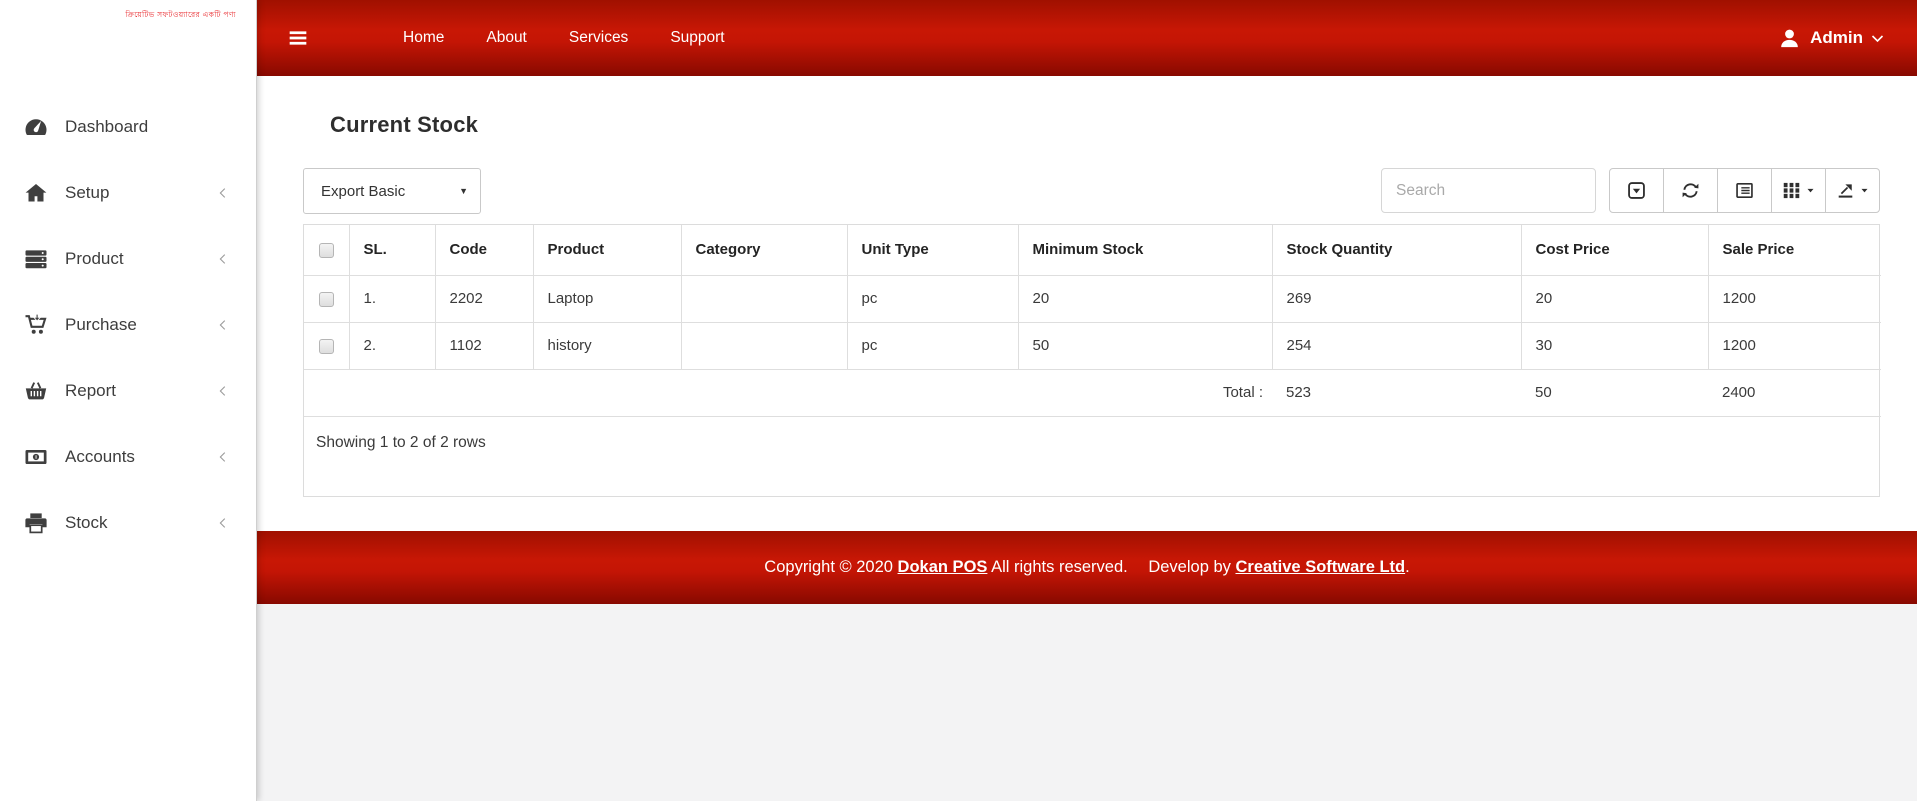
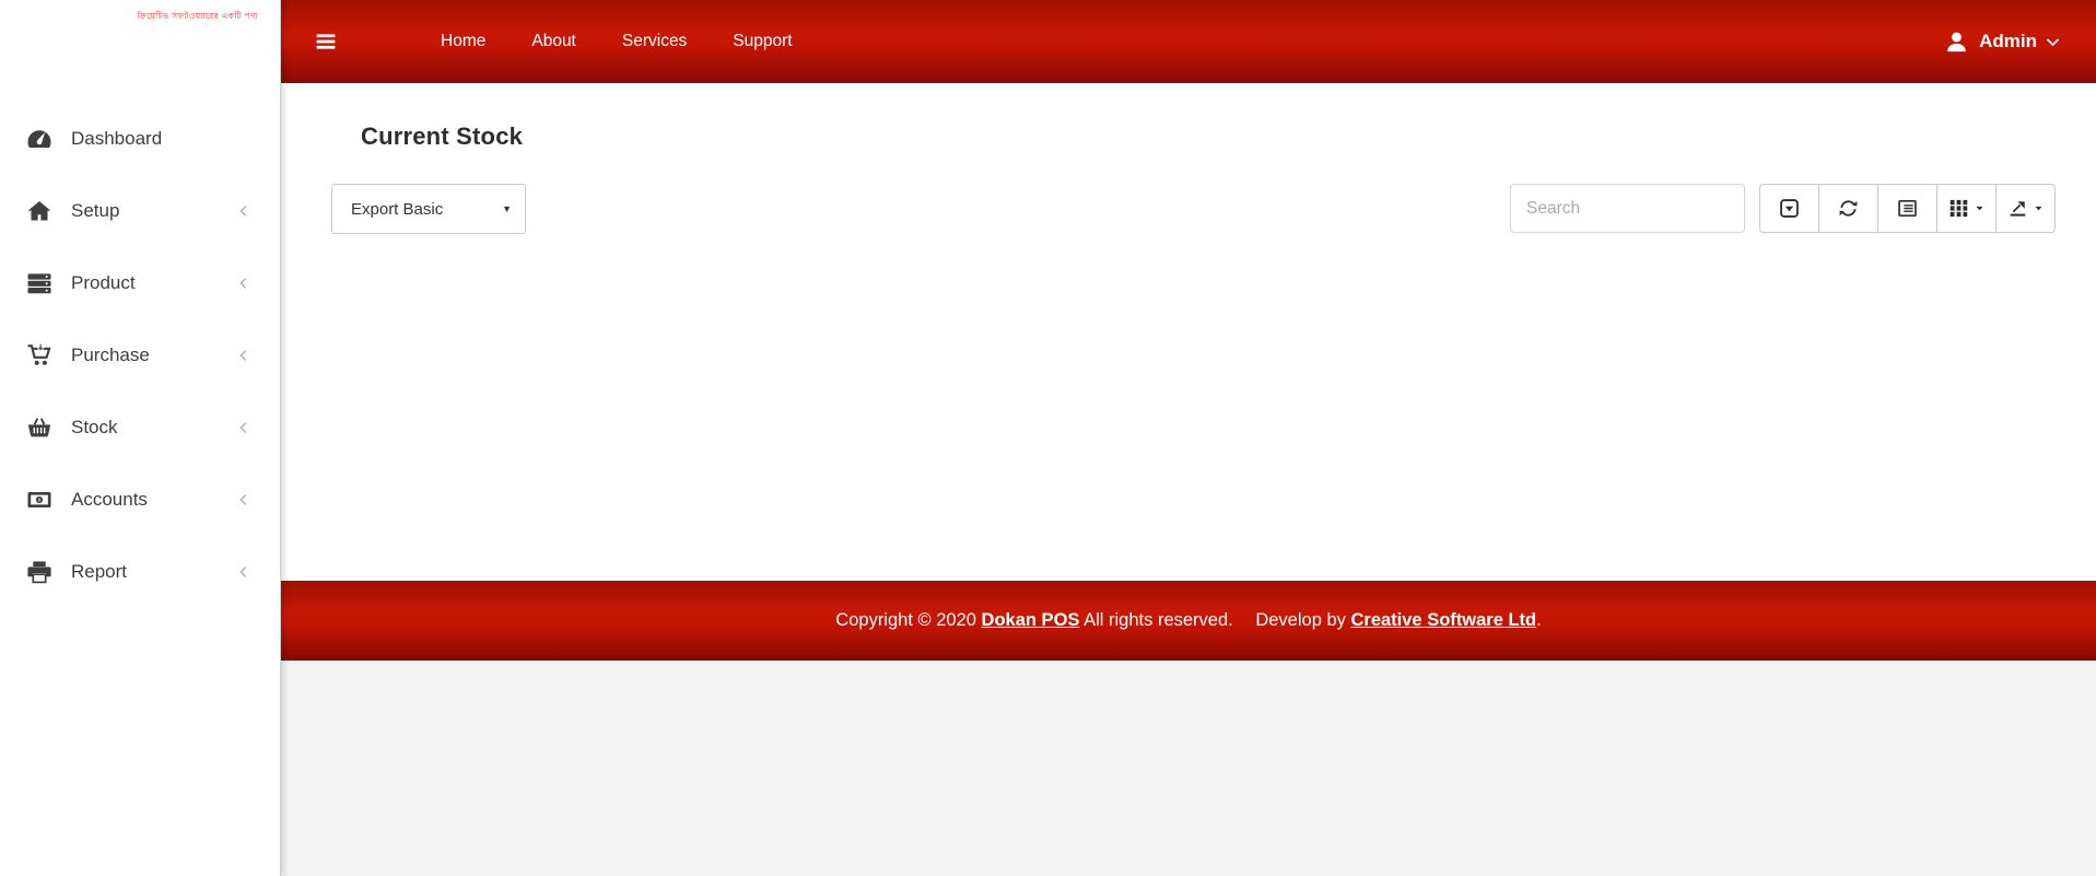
  ক্রিয়েটিভ সফটওয়্যারের একটি পণ্য
  Dashboard
  Setup
  Product
  Purchase
- Report
+ Stock
  Accounts
- Stock
+ Report
  Home
  About
  Services
  Support
  Admin
  Current Stock
  Export Basic
  ▼
  Search
- 	SL.	Code	Product	Category	Unit Type	Minimum Stock	Stock Quantity	Cost Price	Sale Price
- 	1.	2202	Laptop		pc	20	269	20	1200
- 	2.	1102	history		pc	50	254	30	1200
- Total :	523	50	2400
- Showing 1 to 2 of 2 rows
  Copyright © 2020 Dokan POS All rights reserved. Develop by Creative Software Ltd.
